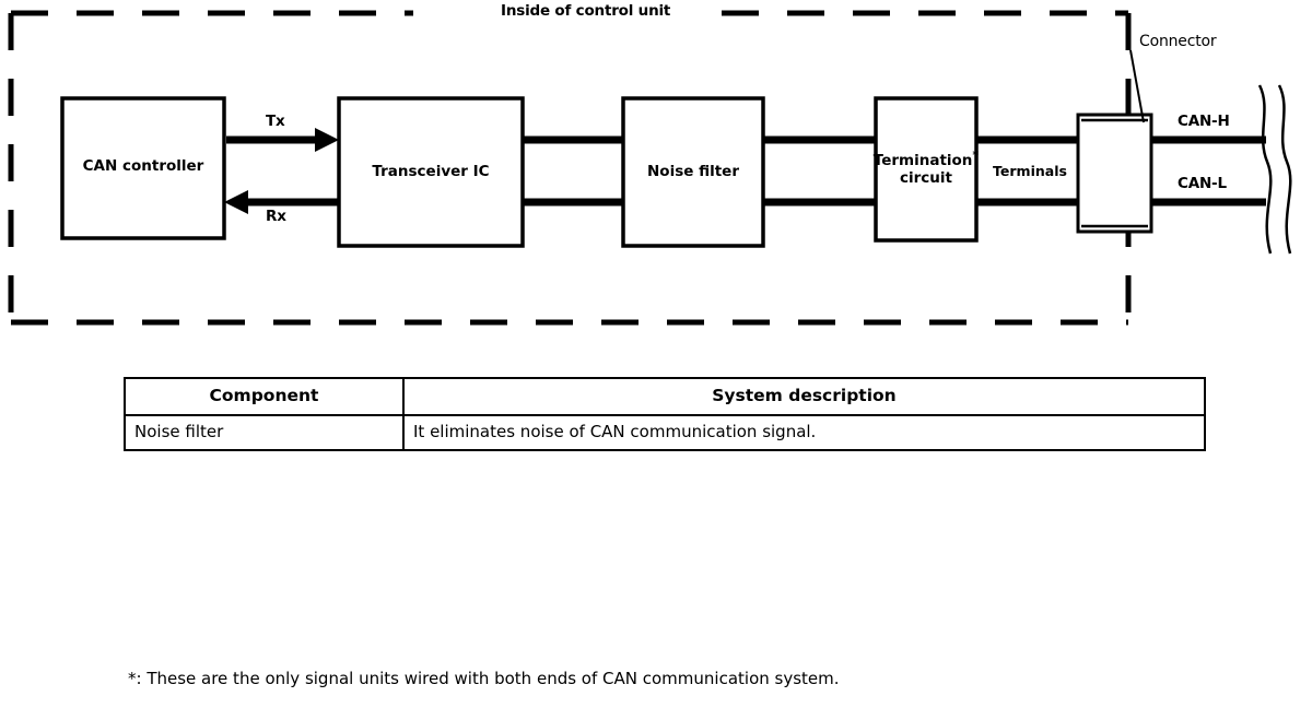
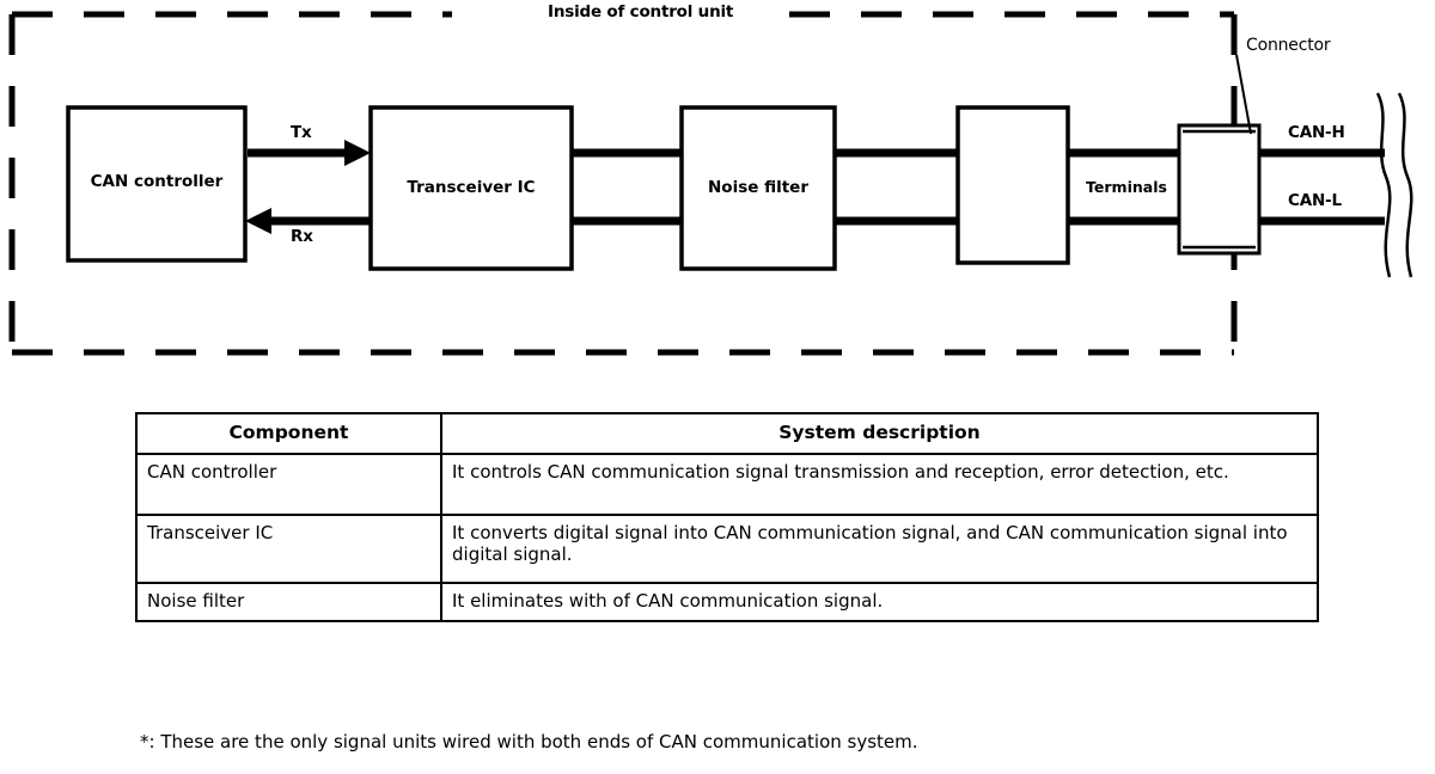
  Inside of control unit
  CAN controller
  Transceiver IC
  Noise filter
- Termination*
- circuit
  Terminals
  Tx
  Rx
  CAN-H
  CAN-L
  Connector
  Component	System description
+ CAN controller	It controls CAN communication signal transmission and reception, error detection, etc.
+ Transceiver IC	It converts digital signal into CAN communication signal, and CAN communication signal into digital signal.
- Noise filter	It eliminates noise of CAN communication signal.
+ Noise filter	It eliminates with of CAN communication signal.
  *: These are the only signal units wired with both ends of CAN communication system.
